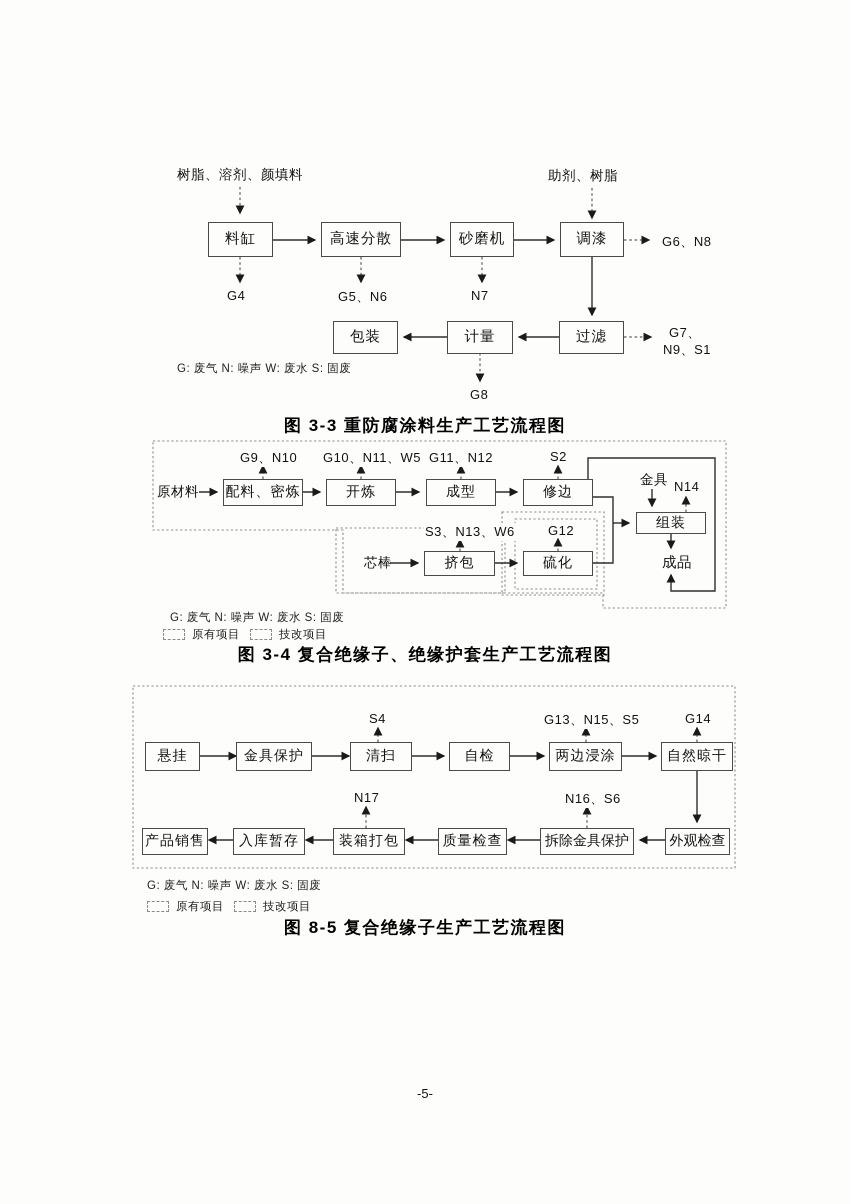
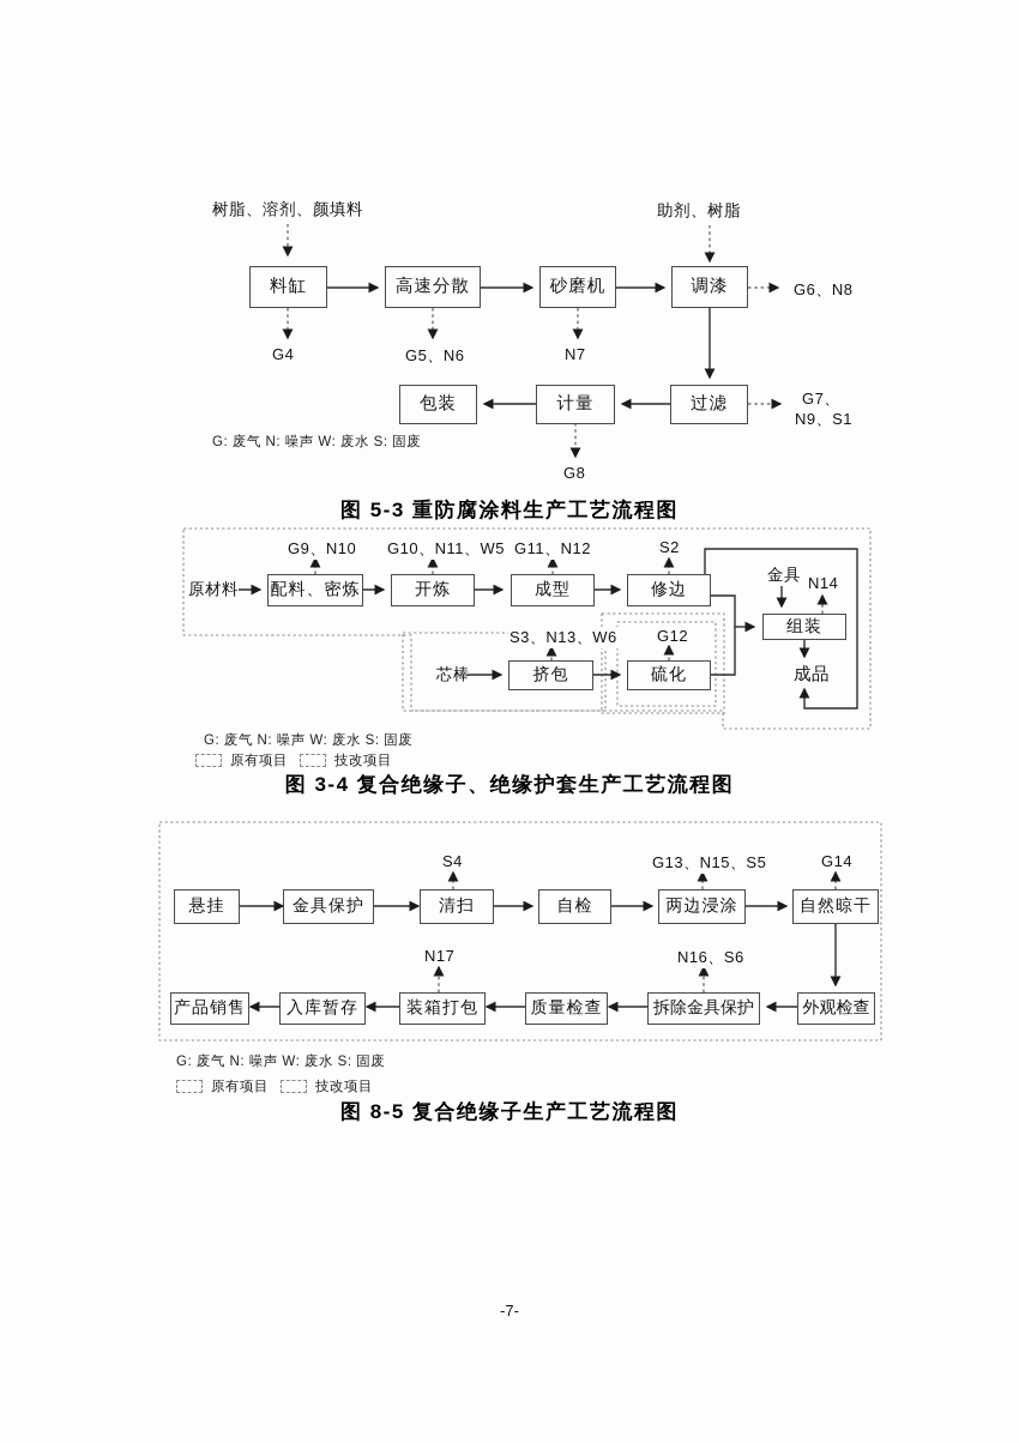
  树脂、溶剂、颜填料
  助剂、树脂
  料缸
  高速分散
  砂磨机
  调漆
  G6、N8
  G4
  G5、N6
  N7
  包装
  计量
  过滤
  G7、
  N9、S1
  G8
  G: 废气 N: 噪声 W: 废水 S: 固废
- 图 3-3 重防腐涂料生产工艺流程图
+ 图 5-3 重防腐涂料生产工艺流程图
  G9、N10
  G10、N11、W5
  G11、N12
  S2
  原材料
  配料、密炼
  开炼
  成型
  修边
  金具
  N14
  S3、N13、W6
  G12
  芯棒
  挤包
  硫化
  组装
  成品
  G: 废气 N: 噪声 W: 废水 S: 固废
  原有项目
  技改项目
  图 3-4 复合绝缘子、绝缘护套生产工艺流程图
  S4
  G13、N15、S5
  G14
  悬挂
  金具保护
  清扫
  自检
  两边浸涂
  自然晾干
  N17
  N16、S6
  产品销售
  入库暂存
  装箱打包
  质量检查
  拆除金具保护
  外观检查
  G: 废气 N: 噪声 W: 废水 S: 固废
  原有项目
  技改项目
  图 8-5 复合绝缘子生产工艺流程图
- -5-
+ -7-
